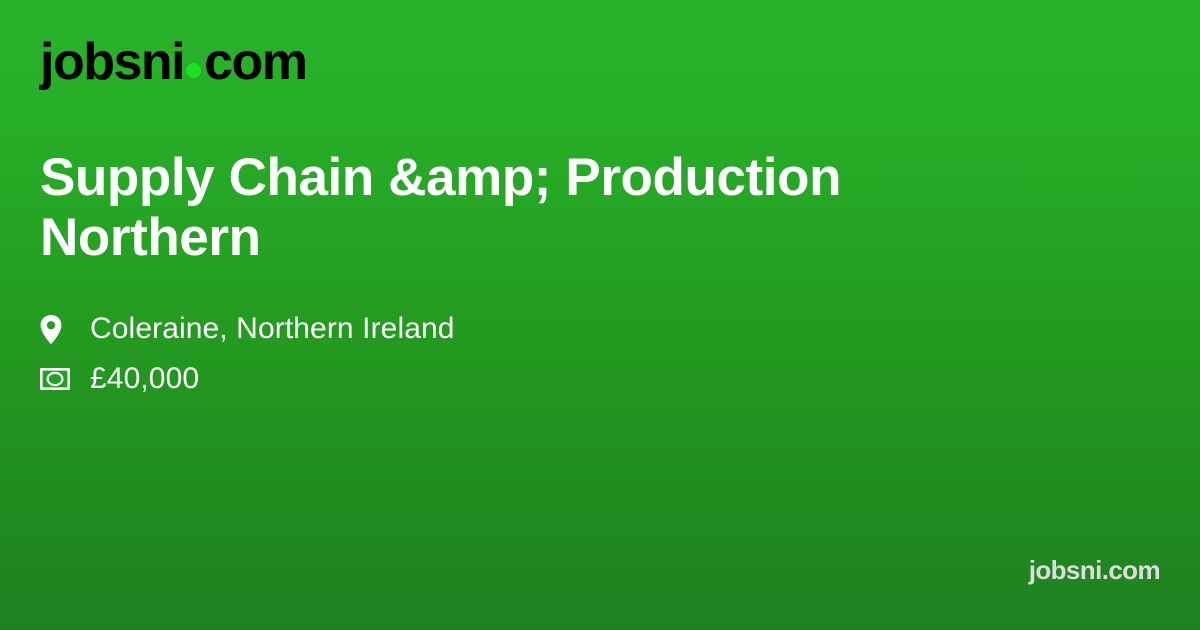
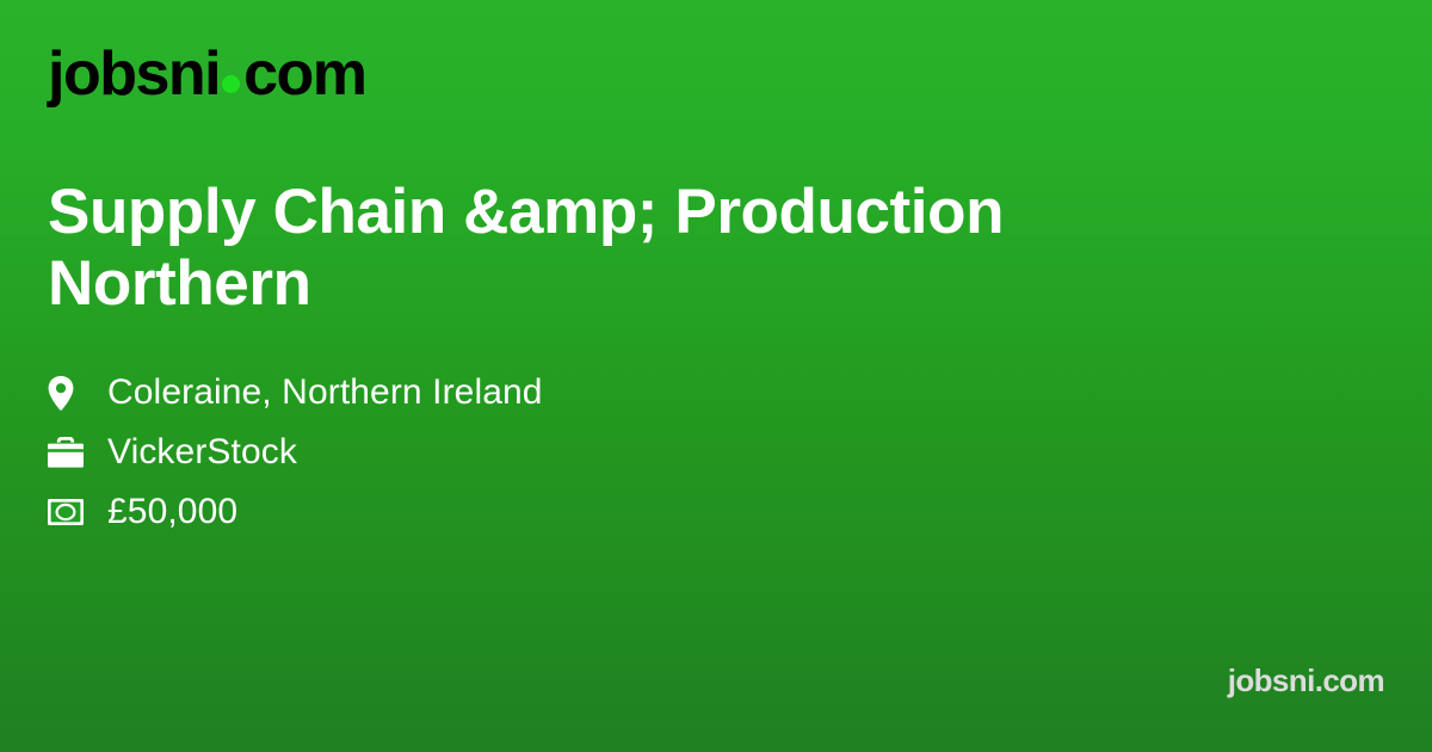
  jobsni
  com
  Supply Chain &amp; Production Northern
  Coleraine, Northern Ireland
+ VickerStock
- £40,000
+ £50,000
  jobsni.com
